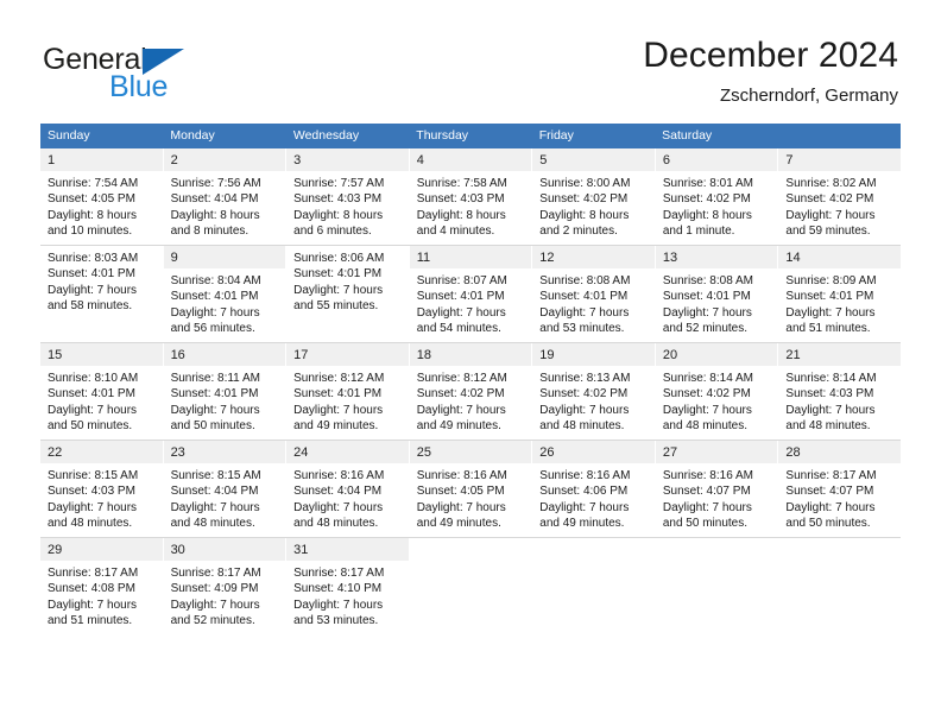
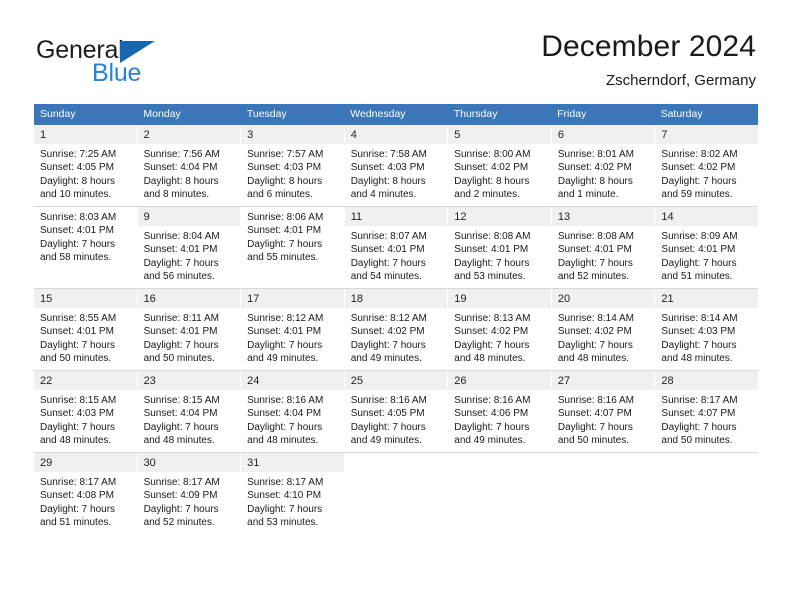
  General
  Blue
  December 2024
  Zscherndorf, Germany
  Sunday
  Monday
+ Tuesday
  Wednesday
  Thursday
  Friday
  Saturday
  1
- Sunrise: 7:54 AM
+ Sunrise: 7:25 AM
  Sunset: 4:05 PM
  Daylight: 8 hours
  and 10 minutes.
  2
  Sunrise: 7:56 AM
  Sunset: 4:04 PM
  Daylight: 8 hours
  and 8 minutes.
  3
  Sunrise: 7:57 AM
  Sunset: 4:03 PM
  Daylight: 8 hours
  and 6 minutes.
  4
  Sunrise: 7:58 AM
  Sunset: 4:03 PM
  Daylight: 8 hours
  and 4 minutes.
  5
  Sunrise: 8:00 AM
  Sunset: 4:02 PM
  Daylight: 8 hours
  and 2 minutes.
  6
  Sunrise: 8:01 AM
  Sunset: 4:02 PM
  Daylight: 8 hours
  and 1 minute.
  7
  Sunrise: 8:02 AM
  Sunset: 4:02 PM
  Daylight: 7 hours
  and 59 minutes.
  Sunrise: 8:03 AM
  Sunset: 4:01 PM
  Daylight: 7 hours
  and 58 minutes.
  9
  Sunrise: 8:04 AM
  Sunset: 4:01 PM
  Daylight: 7 hours
  and 56 minutes.
  Sunrise: 8:06 AM
  Sunset: 4:01 PM
  Daylight: 7 hours
  and 55 minutes.
  11
  Sunrise: 8:07 AM
  Sunset: 4:01 PM
  Daylight: 7 hours
  and 54 minutes.
  12
  Sunrise: 8:08 AM
  Sunset: 4:01 PM
  Daylight: 7 hours
  and 53 minutes.
  13
  Sunrise: 8:08 AM
  Sunset: 4:01 PM
  Daylight: 7 hours
  and 52 minutes.
  14
  Sunrise: 8:09 AM
  Sunset: 4:01 PM
  Daylight: 7 hours
  and 51 minutes.
  15
- Sunrise: 8:10 AM
+ Sunrise: 8:55 AM
  Sunset: 4:01 PM
  Daylight: 7 hours
  and 50 minutes.
  16
  Sunrise: 8:11 AM
  Sunset: 4:01 PM
  Daylight: 7 hours
  and 50 minutes.
  17
  Sunrise: 8:12 AM
  Sunset: 4:01 PM
  Daylight: 7 hours
  and 49 minutes.
  18
  Sunrise: 8:12 AM
  Sunset: 4:02 PM
  Daylight: 7 hours
  and 49 minutes.
  19
  Sunrise: 8:13 AM
  Sunset: 4:02 PM
  Daylight: 7 hours
  and 48 minutes.
  20
  Sunrise: 8:14 AM
  Sunset: 4:02 PM
  Daylight: 7 hours
  and 48 minutes.
  21
  Sunrise: 8:14 AM
  Sunset: 4:03 PM
  Daylight: 7 hours
  and 48 minutes.
  22
  Sunrise: 8:15 AM
  Sunset: 4:03 PM
  Daylight: 7 hours
  and 48 minutes.
  23
  Sunrise: 8:15 AM
  Sunset: 4:04 PM
  Daylight: 7 hours
  and 48 minutes.
  24
  Sunrise: 8:16 AM
  Sunset: 4:04 PM
  Daylight: 7 hours
  and 48 minutes.
  25
  Sunrise: 8:16 AM
  Sunset: 4:05 PM
  Daylight: 7 hours
  and 49 minutes.
  26
  Sunrise: 8:16 AM
  Sunset: 4:06 PM
  Daylight: 7 hours
  and 49 minutes.
  27
  Sunrise: 8:16 AM
  Sunset: 4:07 PM
  Daylight: 7 hours
  and 50 minutes.
  28
  Sunrise: 8:17 AM
  Sunset: 4:07 PM
  Daylight: 7 hours
  and 50 minutes.
  29
  Sunrise: 8:17 AM
  Sunset: 4:08 PM
  Daylight: 7 hours
  and 51 minutes.
  30
  Sunrise: 8:17 AM
  Sunset: 4:09 PM
  Daylight: 7 hours
  and 52 minutes.
  31
  Sunrise: 8:17 AM
  Sunset: 4:10 PM
  Daylight: 7 hours
  and 53 minutes.
